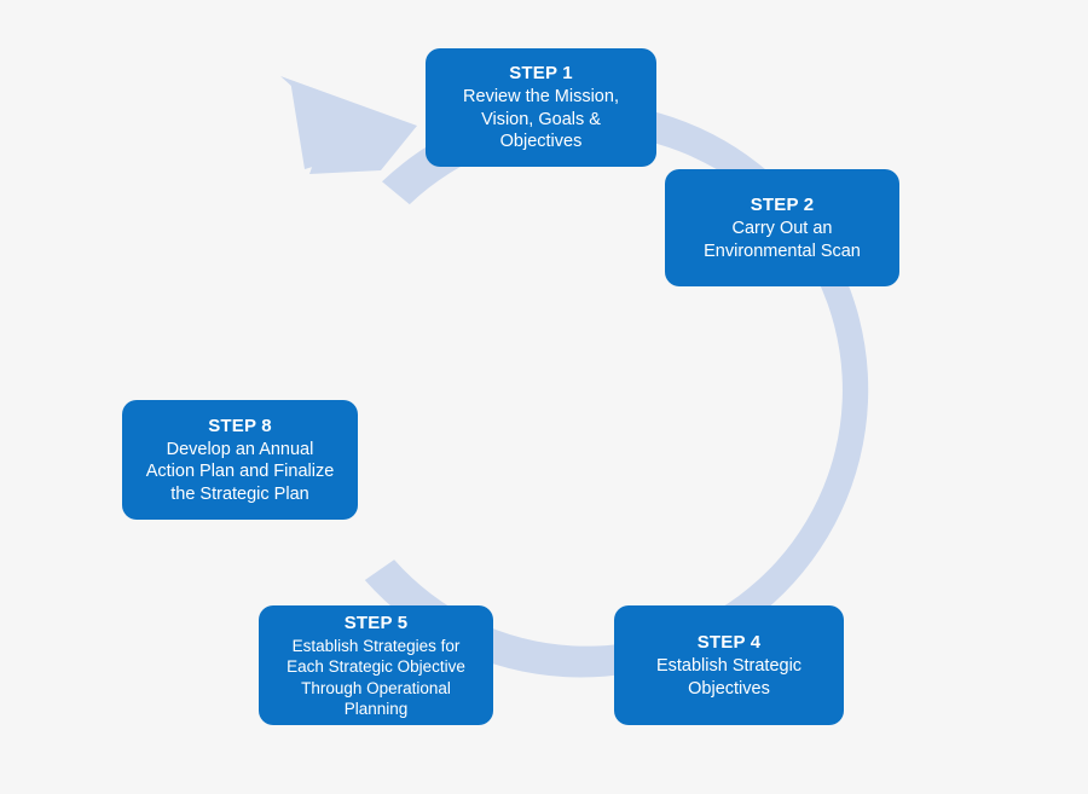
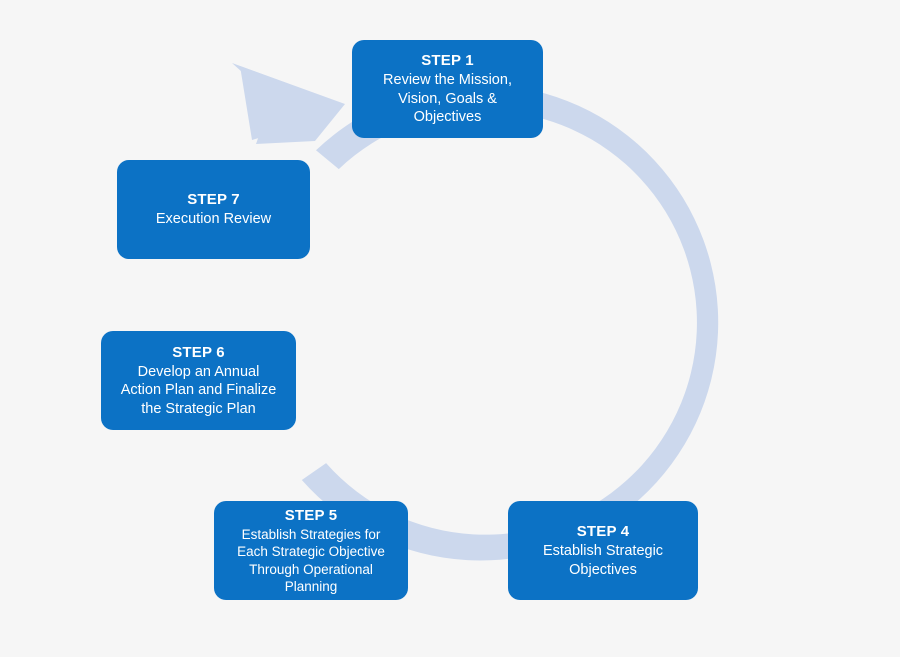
  STEP 1
  Review the Mission,
  Vision, Goals &
  Objectives
- STEP 2
- Carry Out an
- Environmental Scan
  STEP 4
  Establish Strategic
  Objectives
  STEP 5
  Establish Strategies for
  Each Strategic Objective
  Through Operational
  Planning
- STEP 8
+ STEP 6
  Develop an Annual
  Action Plan and Finalize
  the Strategic Plan
+ STEP 7
+ Execution Review
